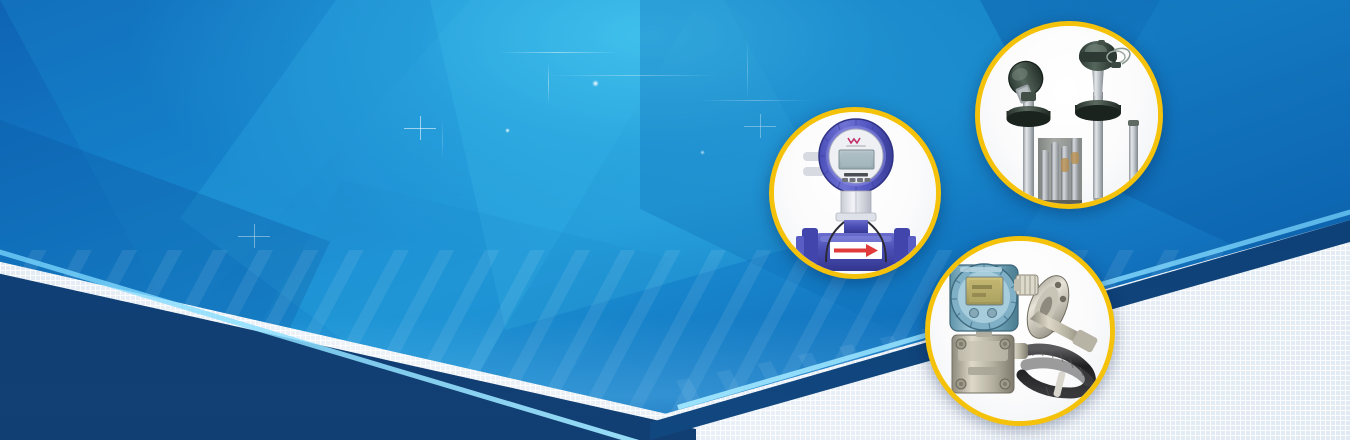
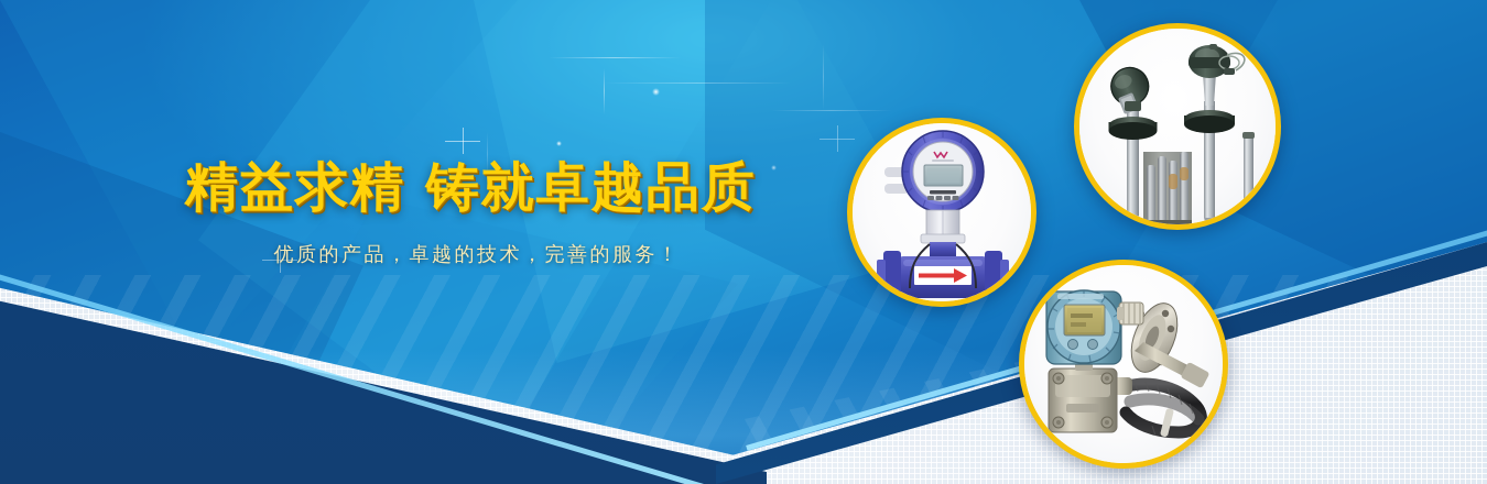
+ 精益求精 铸就卓越品质
+ 优质的产品，卓越的技术，完善的服务！
